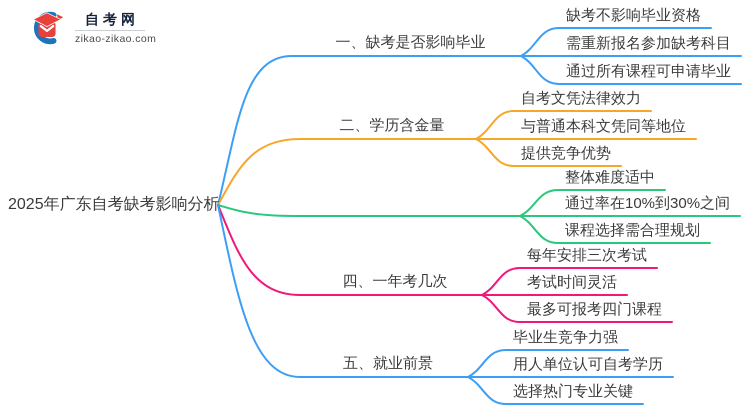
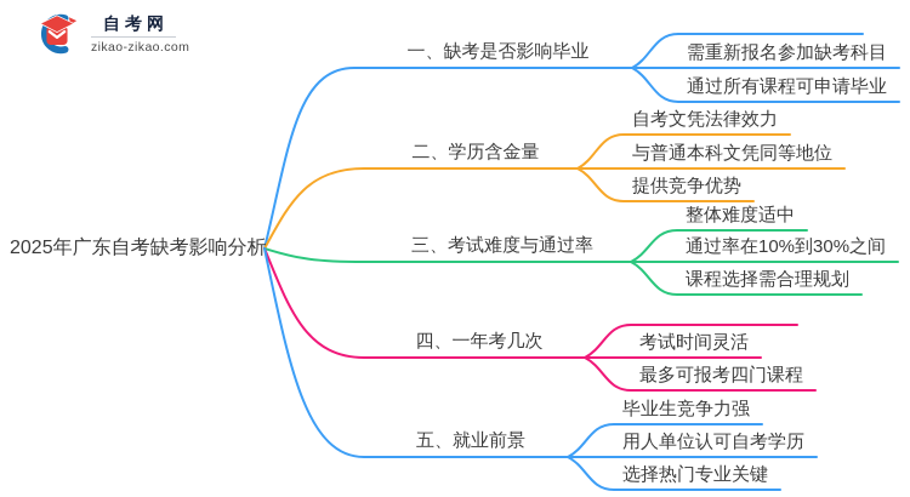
  自考网
  zikao-zikao.com
  2025年广东自考缺考影响分析
  一、缺考是否影响毕业
- 缺考不影响毕业资格
  需重新报名参加缺考科目
  通过所有课程可申请毕业
  二、学历含金量
  自考文凭法律效力
  与普通本科文凭同等地位
  提供竞争优势
+ 三、考试难度与通过率
  整体难度适中
  通过率在10%到30%之间
  课程选择需合理规划
  四、一年考几次
- 每年安排三次考试
  考试时间灵活
  最多可报考四门课程
  五、就业前景
  毕业生竞争力强
  用人单位认可自考学历
  选择热门专业关键
